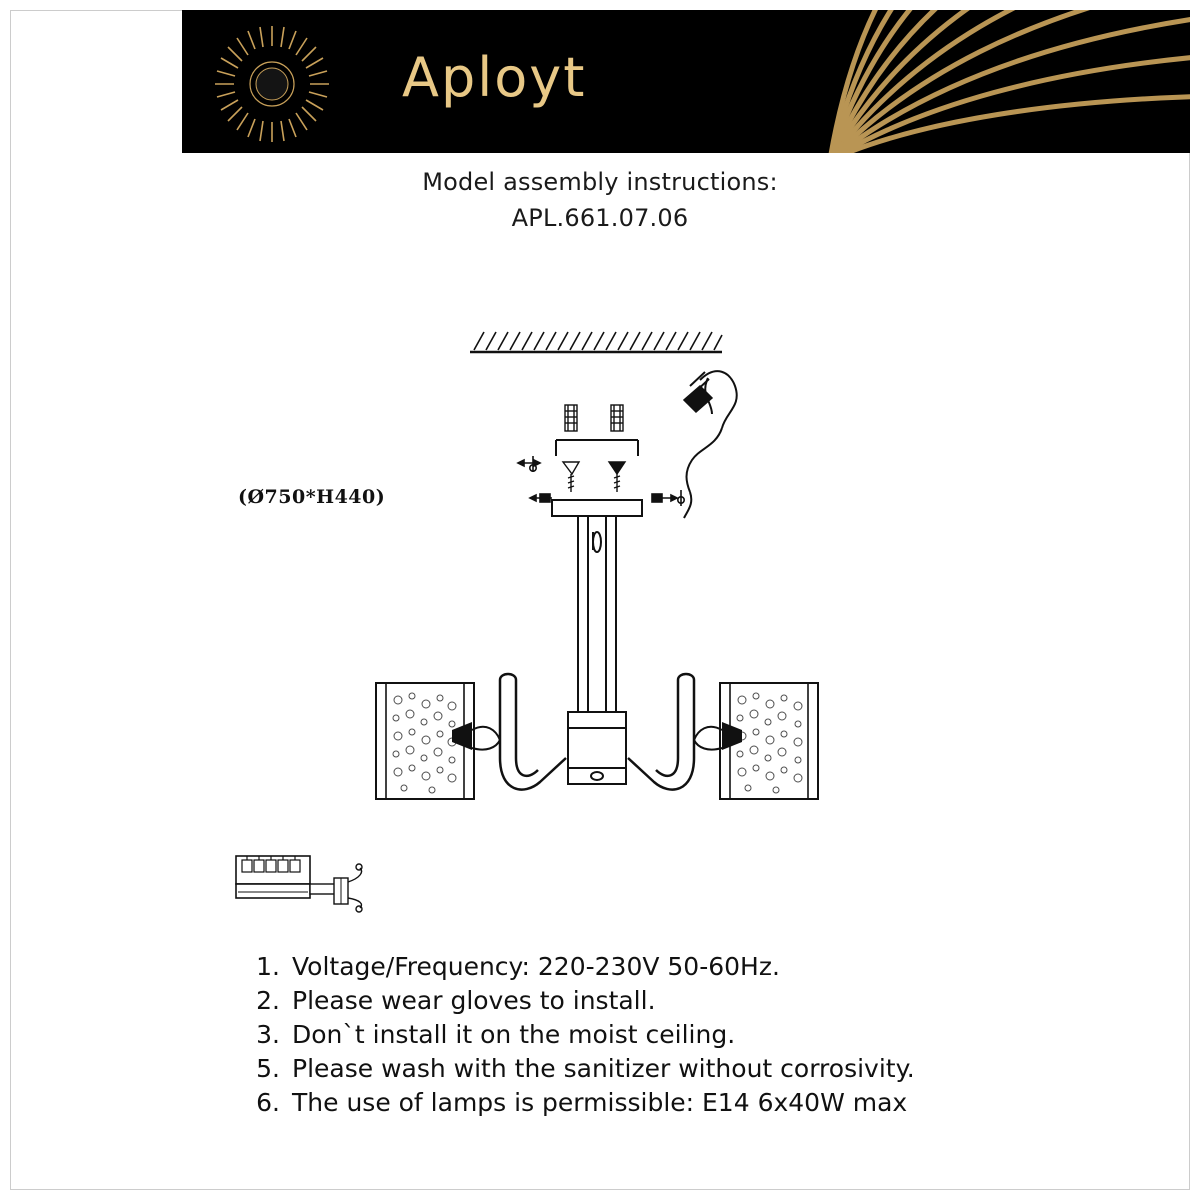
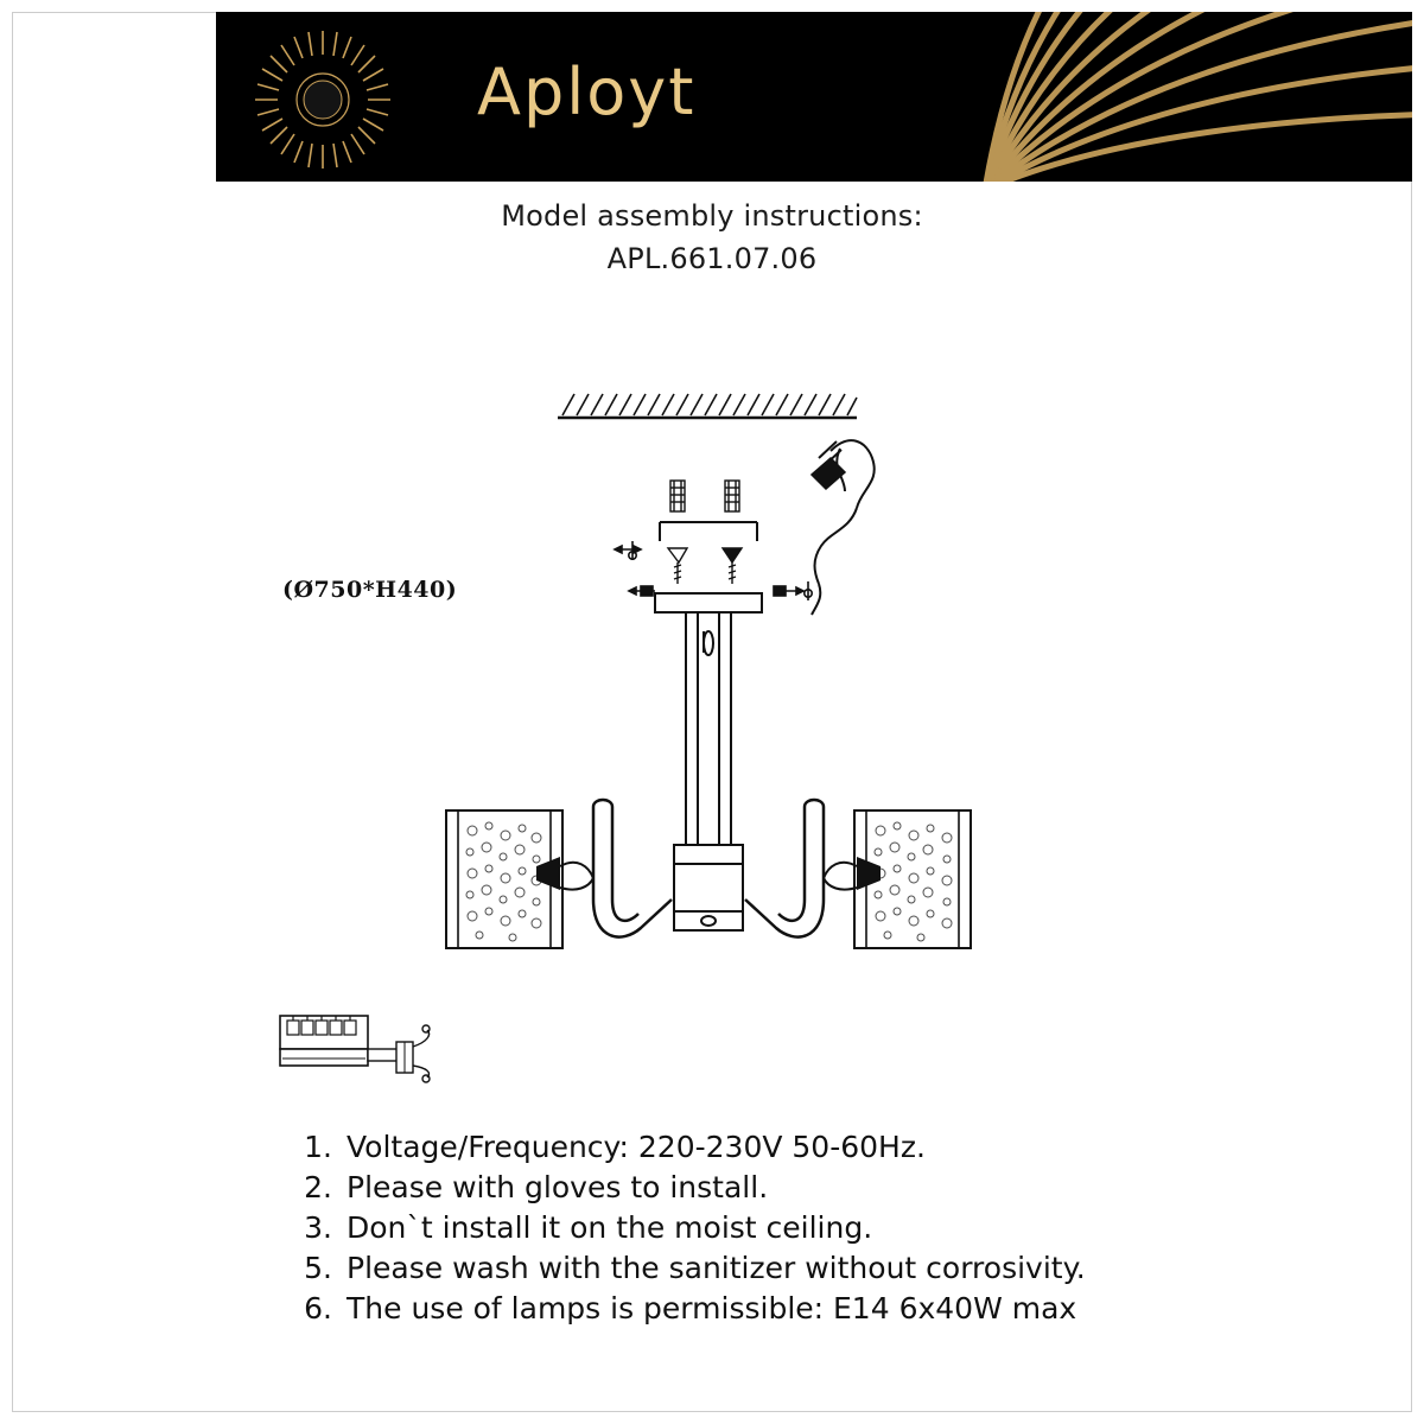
  Aployt
  Model assembly instructions:
  APL.661.07.06
  (Ø750*H440)
  1.
  Voltage/Frequency: 220-230V 50-60Hz.
  2.
- Please wear gloves to install.
+ Please with gloves to install.
  3.
  Don`t install it on the moist ceiling.
  5.
  Please wash with the sanitizer without corrosivity.
  6.
  The use of lamps is permissible: E14 6x40W max
